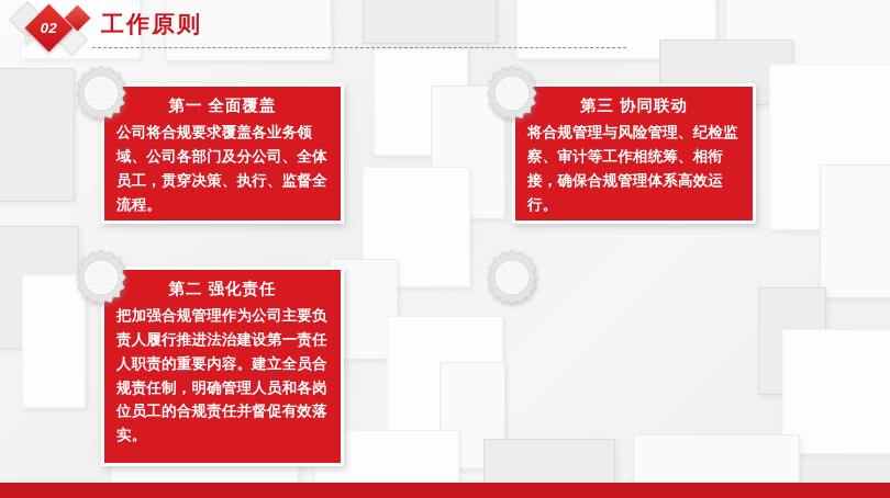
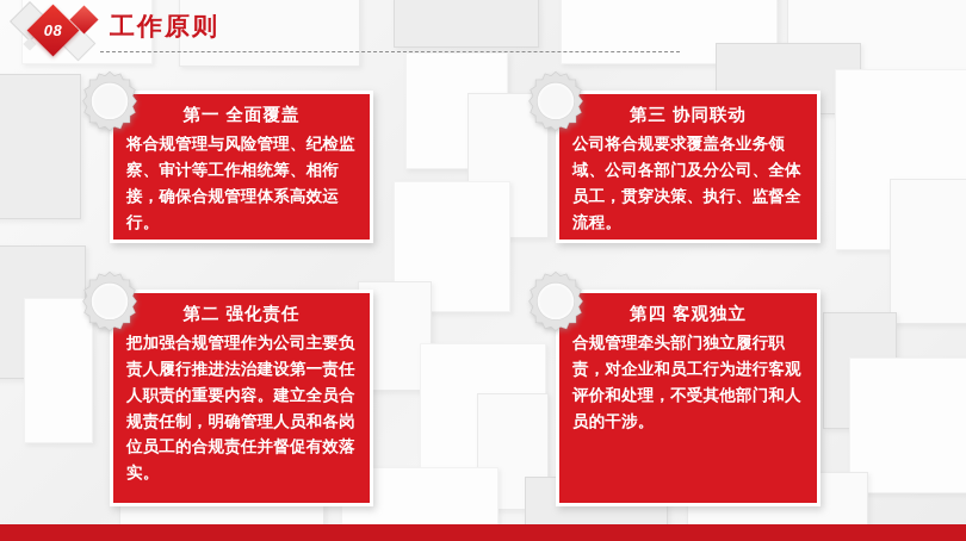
- 02
+ 08
  工作原则
  第一 全面覆盖
- 公司将合规要求覆盖各业务领域、公司各部门及分公司、全体员工，贯穿决策、执行、监督全流程。
+ 将合规管理与风险管理、纪检监察、审计等工作相统筹、相衔接，确保合规管理体系高效运行。
  第二 强化责任
  把加强合规管理作为公司主要负责人履行推进法治建设第一责任人职责的重要内容。建立全员合规责任制，明确管理人员和各岗位员工的合规责任并督促有效落实。
  第三 协同联动
- 将合规管理与风险管理、纪检监察、审计等工作相统筹、相衔接，确保合规管理体系高效运行。
+ 公司将合规要求覆盖各业务领域、公司各部门及分公司、全体员工，贯穿决策、执行、监督全流程。
+ 第四 客观独立
+ 合规管理牵头部门独立履行职责，对企业和员工行为进行客观评价和处理，不受其他部门和人员的干涉。
